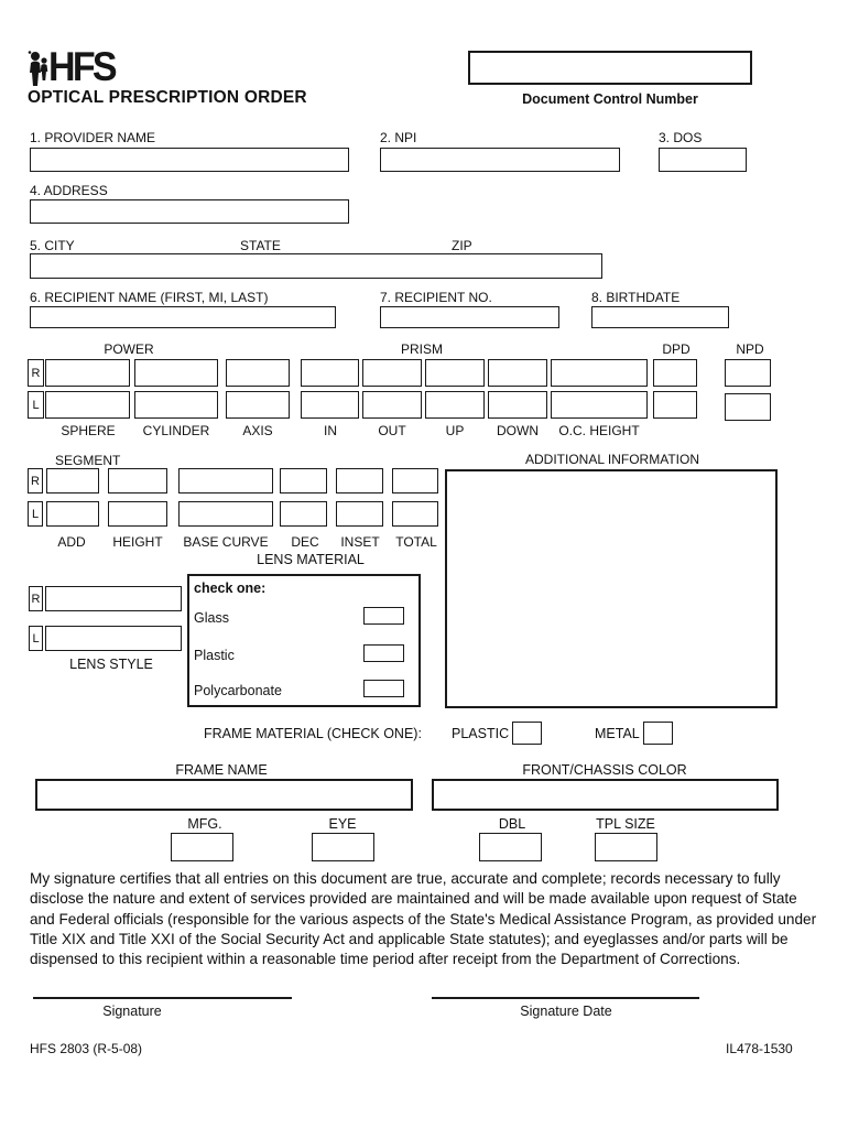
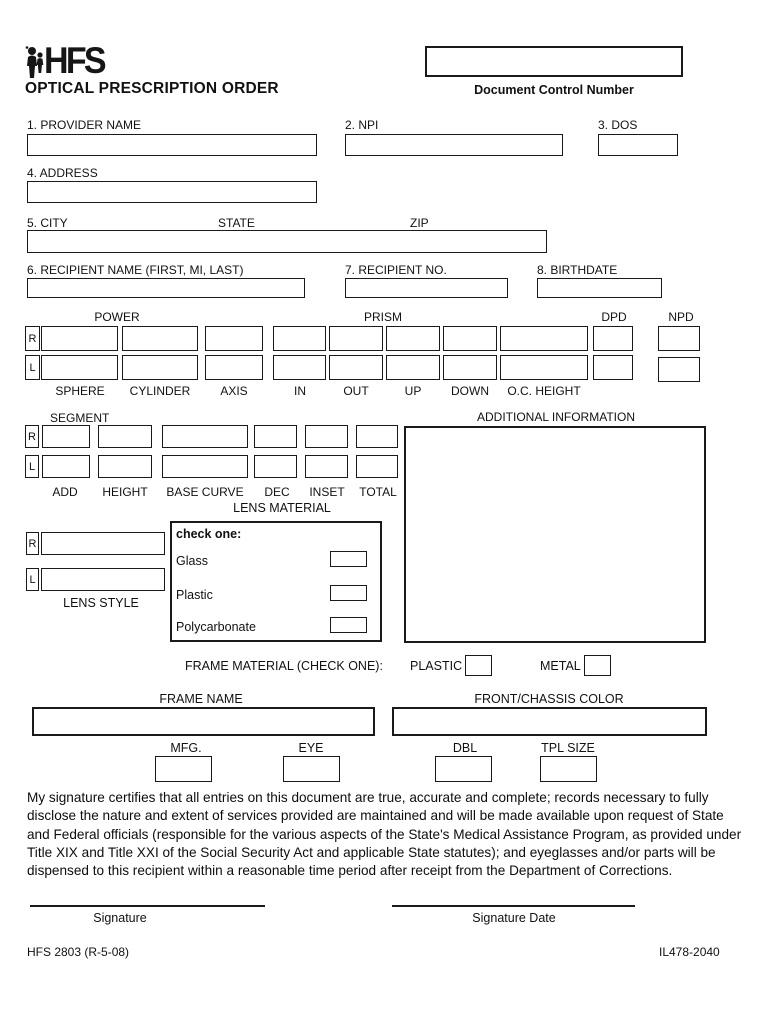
  HFS
  OPTICAL PRESCRIPTION ORDER
  Document Control Number
  1. PROVIDER NAME
  2. NPI
  3. DOS
  4. ADDRESS
  5. CITY
  STATE
  ZIP
  6. RECIPIENT NAME (FIRST, MI, LAST)
  7. RECIPIENT NO.
  8. BIRTHDATE
  POWER
  PRISM
  DPD
  NPD
  R
  L
  SPHERE
  CYLINDER
  AXIS
  IN
  OUT
  UP
  DOWN
  O.C. HEIGHT
  SEGMENT
  R
  L
  ADD
  HEIGHT
  BASE CURVE
  DEC
  INSET
  TOTAL
  ADDITIONAL INFORMATION
  LENS MATERIAL
  check one:
  Glass
  Plastic
  Polycarbonate
  R
  L
  LENS STYLE
  FRAME MATERIAL (CHECK ONE):
  PLASTIC
  METAL
  FRAME NAME
  FRONT/CHASSIS COLOR
  MFG.
  EYE
  DBL
  TPL SIZE
  My signature certifies that all entries on this document are true, accurate and complete; records necessary to fully disclose the nature and extent of services provided are maintained and will be made available upon request of State and Federal officials (responsible for the various aspects of the State's Medical Assistance Program, as provided under Title XIX and Title XXI of the Social Security Act and applicable State statutes); and eyeglasses and/or parts will be dispensed to this recipient within a reasonable time period after receipt from the Department of Corrections.
  Signature
  Signature Date
  HFS 2803 (R-5-08)
- IL478-1530
+ IL478-2040
